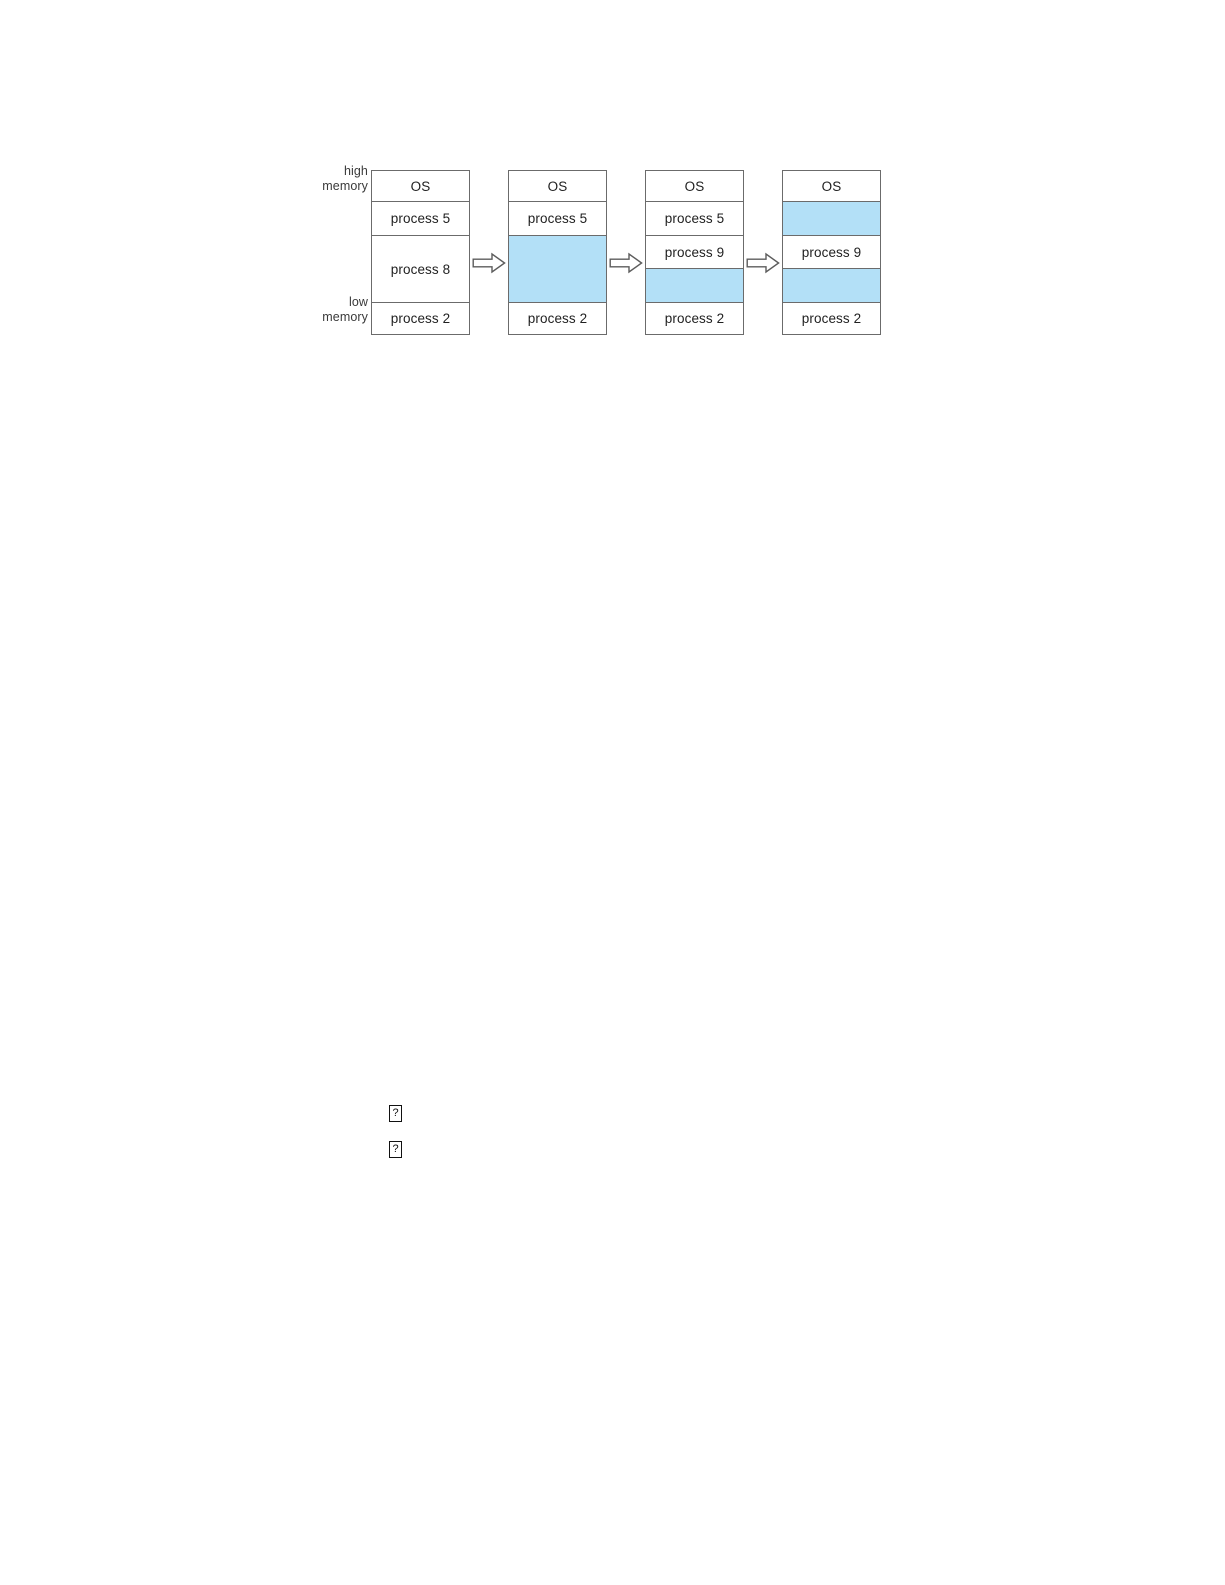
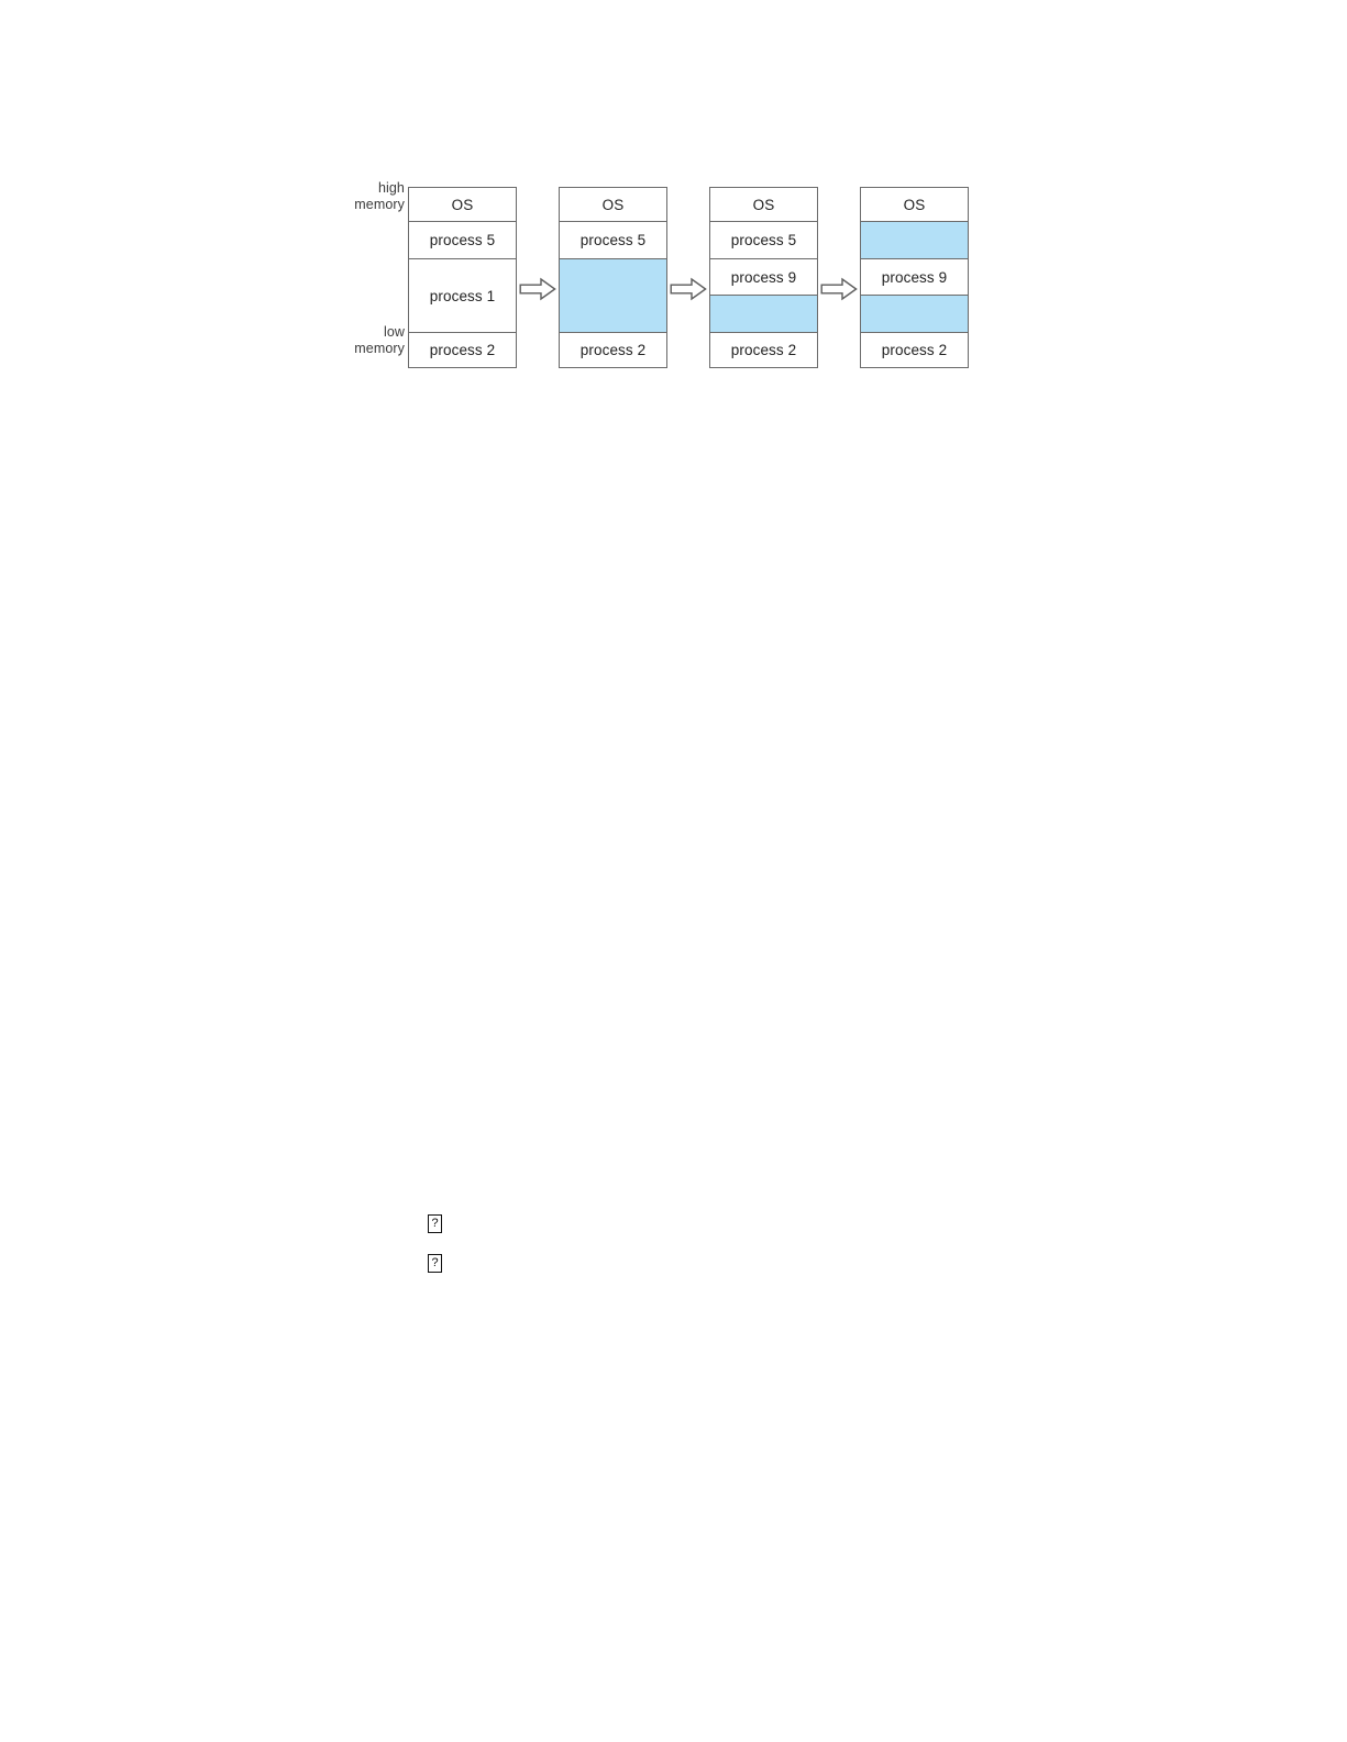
  high
  memory
  low
  memory
  OS
  process 5
- process 8
+ process 1
  process 2
  OS
  process 5
  process 2
  OS
  process 5
  process 9
  process 2
  OS
  process 9
  process 2
  ?
  ?
